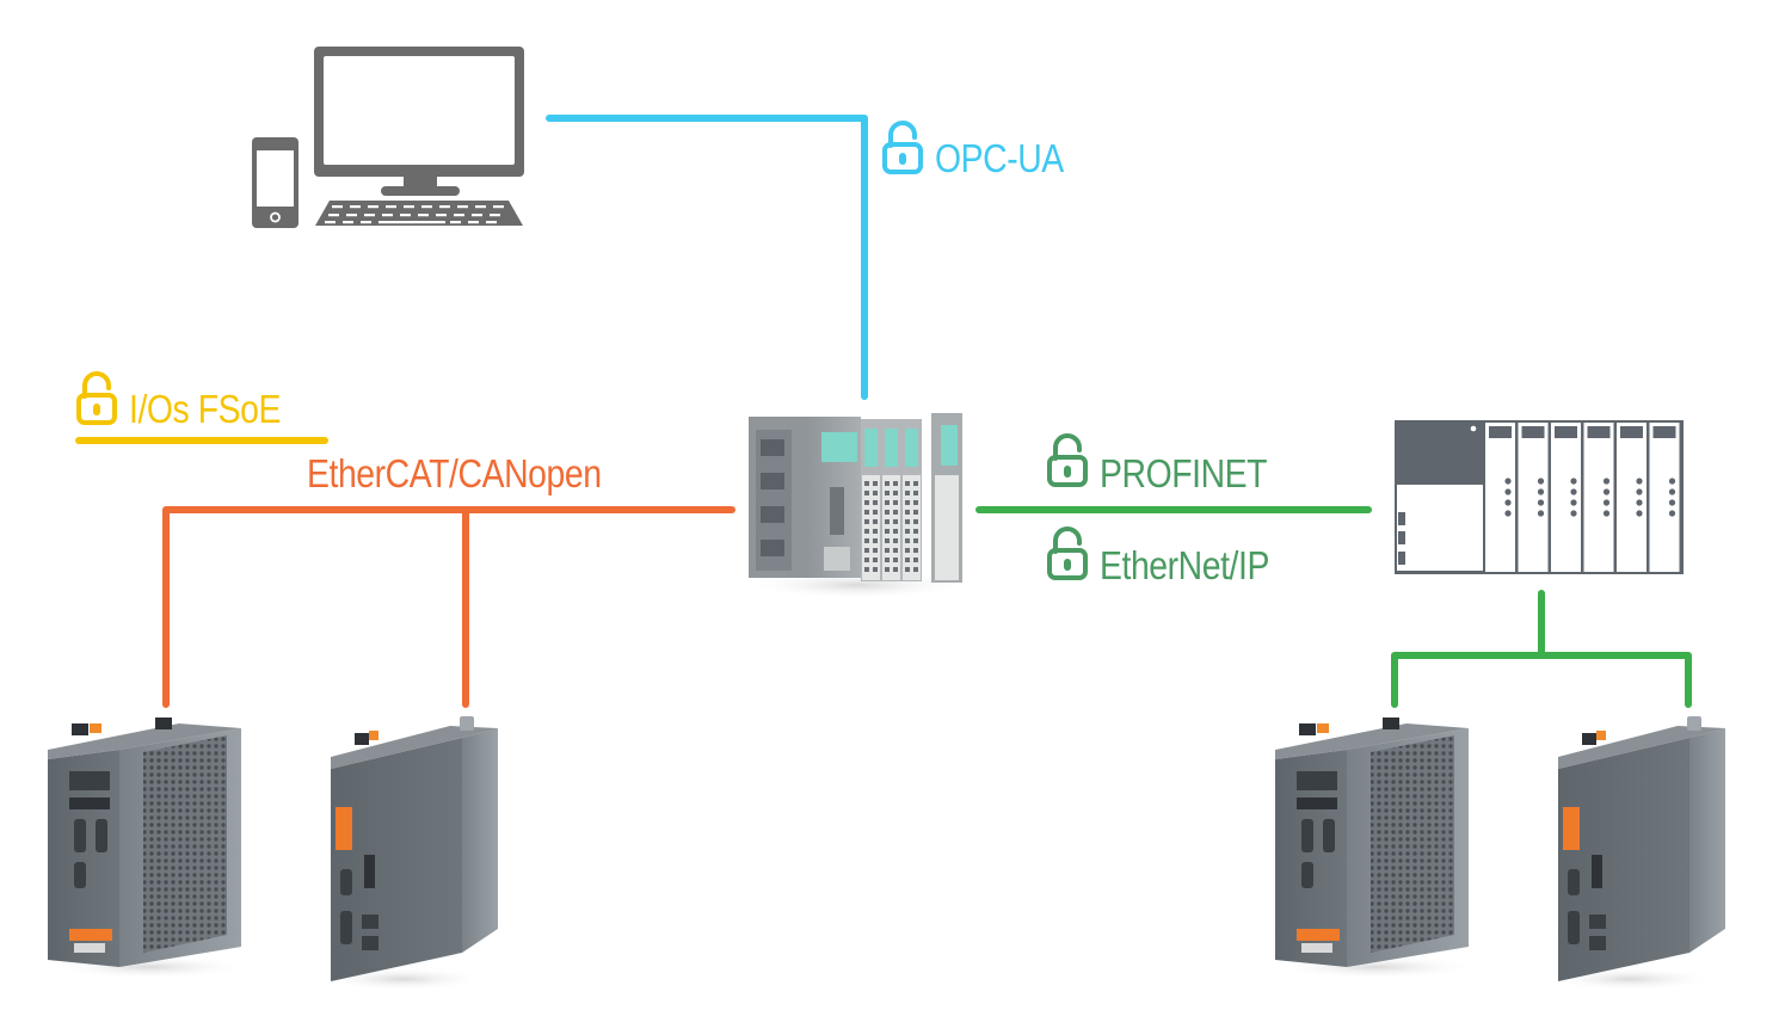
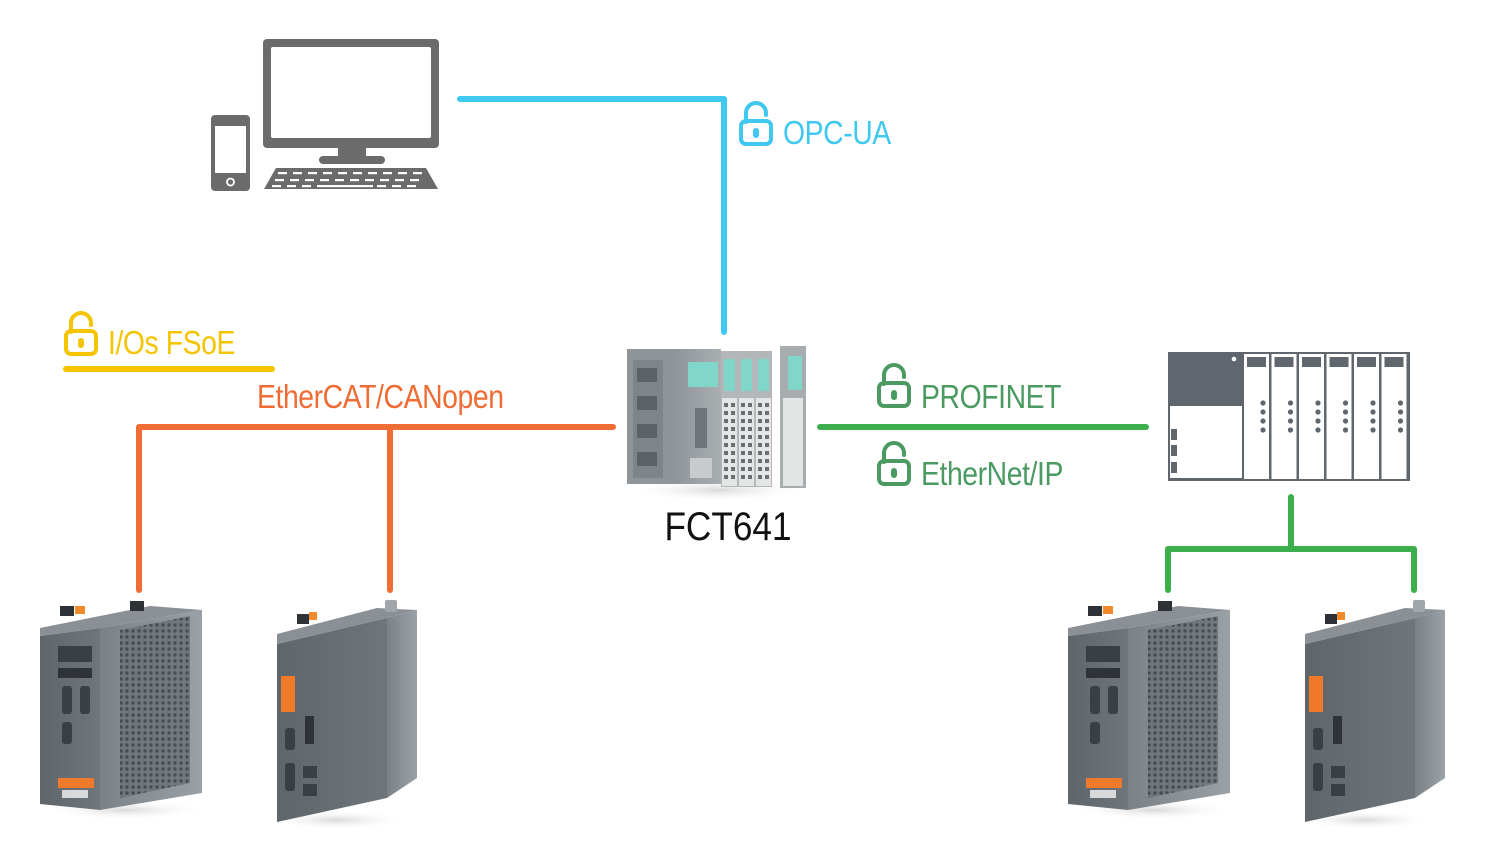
+ FCT641
  OPC-UA
  I/Os FSoE
  EtherCAT/CANopen
  PROFINET
  EtherNet/IP
